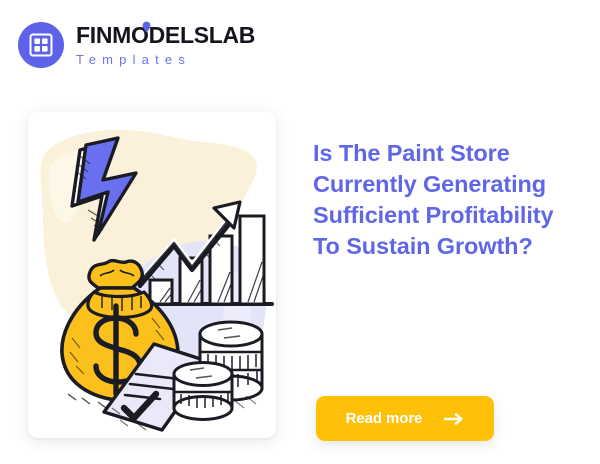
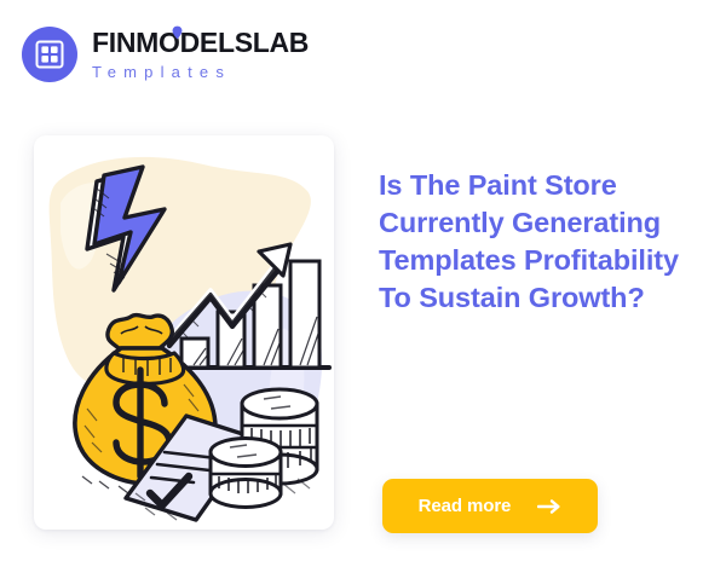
  FINMODELSLAB
  Templates
- Is The Paint Store Currently Generating Sufficient Profitability To Sustain Growth?
+ Is The Paint Store Currently Generating Templates Profitability To Sustain Growth?
  Read more
